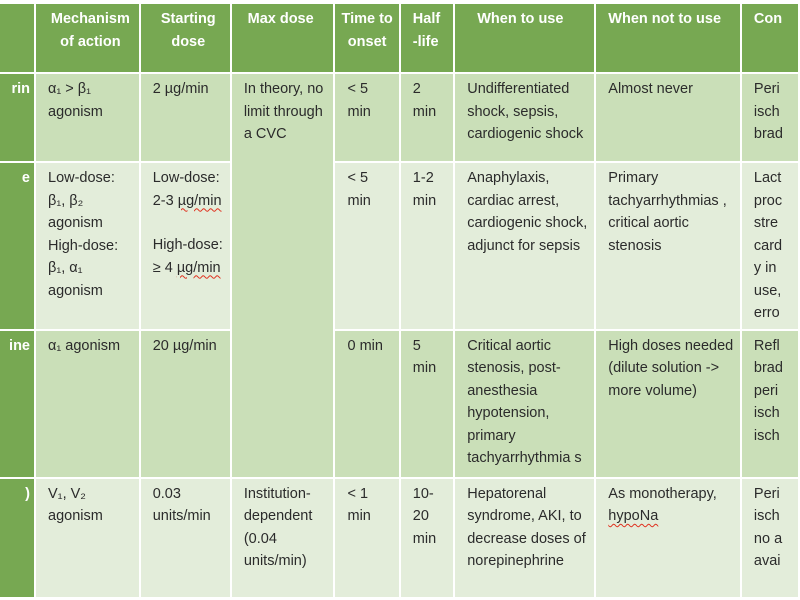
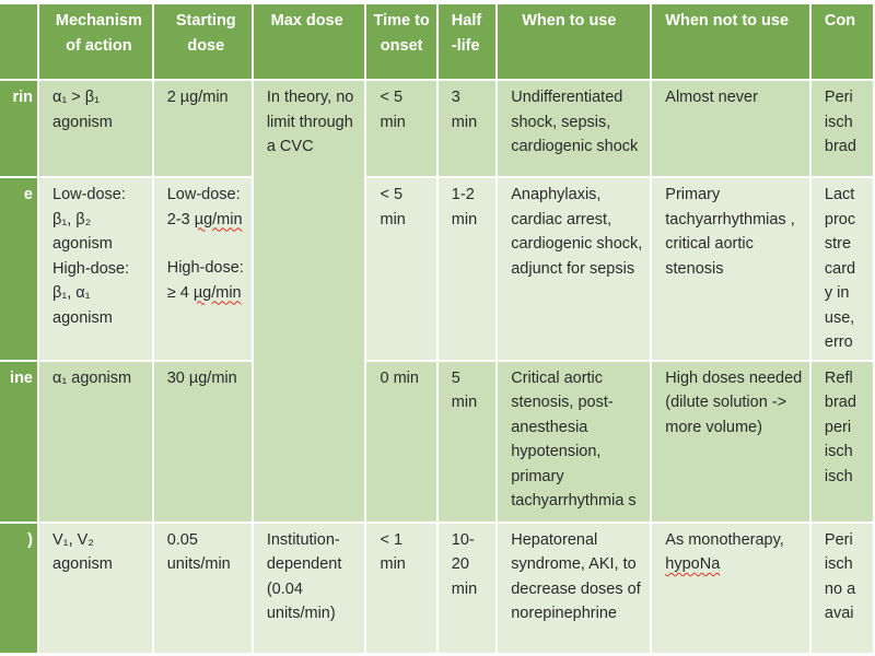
  	Mechanism of action	Starting dose	Max dose	Time to onset	Half -life	When to use	When not to use	Con
- rin	α₁ > β₁ agonism	2 µg/min	In theory, no limit through a CVC	< 5 min	2 min	Undifferentiated shock, sepsis, cardiogenic shock	Almost never	Peri isch brad
+ rin	α₁ > β₁ agonism	2 µg/min	In theory, no limit through a CVC	< 5 min	3 min	Undifferentiated shock, sepsis, cardiogenic shock	Almost never	Peri isch brad
  e	Low-dose: β₁, β₂ agonism High-dose: β₁, α₁ agonism	Low-dose: 2-3 µg/min High-dose: ≥ 4 µg/min	< 5 min	1-2 min	Anaphylaxis, cardiac arrest, cardiogenic shock, adjunct for sepsis	Primary tachyarrhythmias , critical aortic stenosis	Lact proc stre card y in use, erro
- ine	α₁ agonism	20 µg/min	0 min	5 min	Critical aortic stenosis, post-anesthesia hypotension, primary tachyarrhythmia s	High doses needed (dilute solution -> more volume)	Refl brad peri isch isch
+ ine	α₁ agonism	30 µg/min	0 min	5 min	Critical aortic stenosis, post-anesthesia hypotension, primary tachyarrhythmia s	High doses needed (dilute solution -> more volume)	Refl brad peri isch isch
- )	V₁, V₂ agonism	0.03 units/min	Institution-dependent (0.04 units/min)	< 1 min	10-20 min	Hepatorenal syndrome, AKI, to decrease doses of norepinephrine	As monotherapy, hypoNa	Peri isch no a avai
+ )	V₁, V₂ agonism	0.05 units/min	Institution-dependent (0.04 units/min)	< 1 min	10-20 min	Hepatorenal syndrome, AKI, to decrease doses of norepinephrine	As monotherapy, hypoNa	Peri isch no a avai
